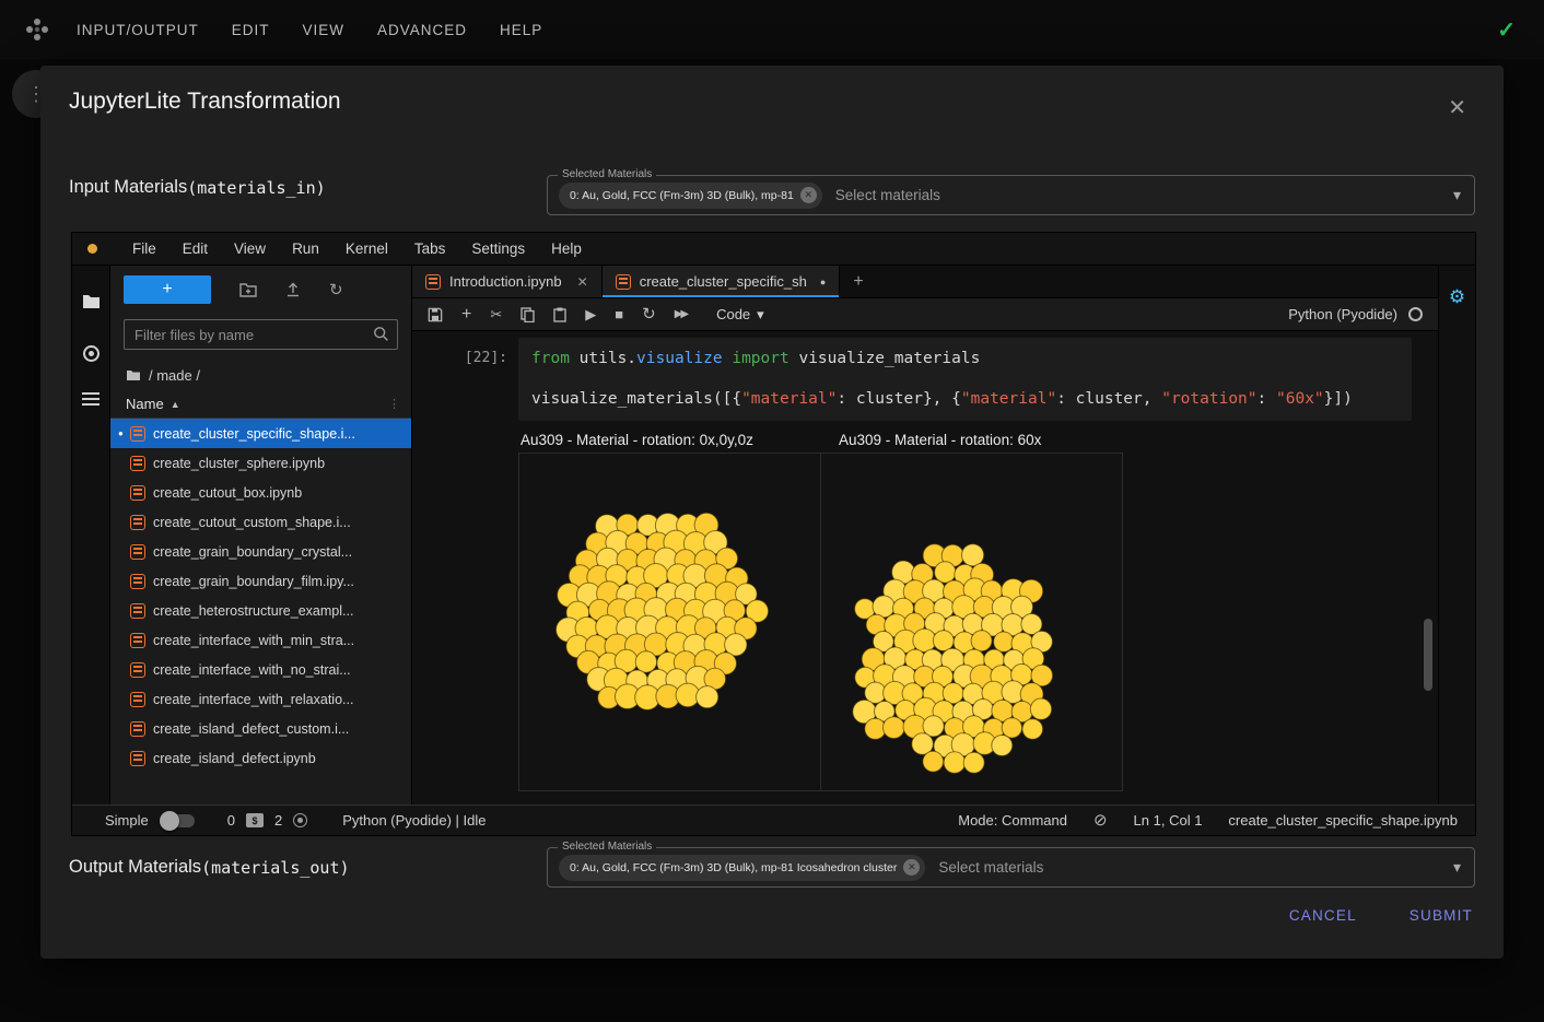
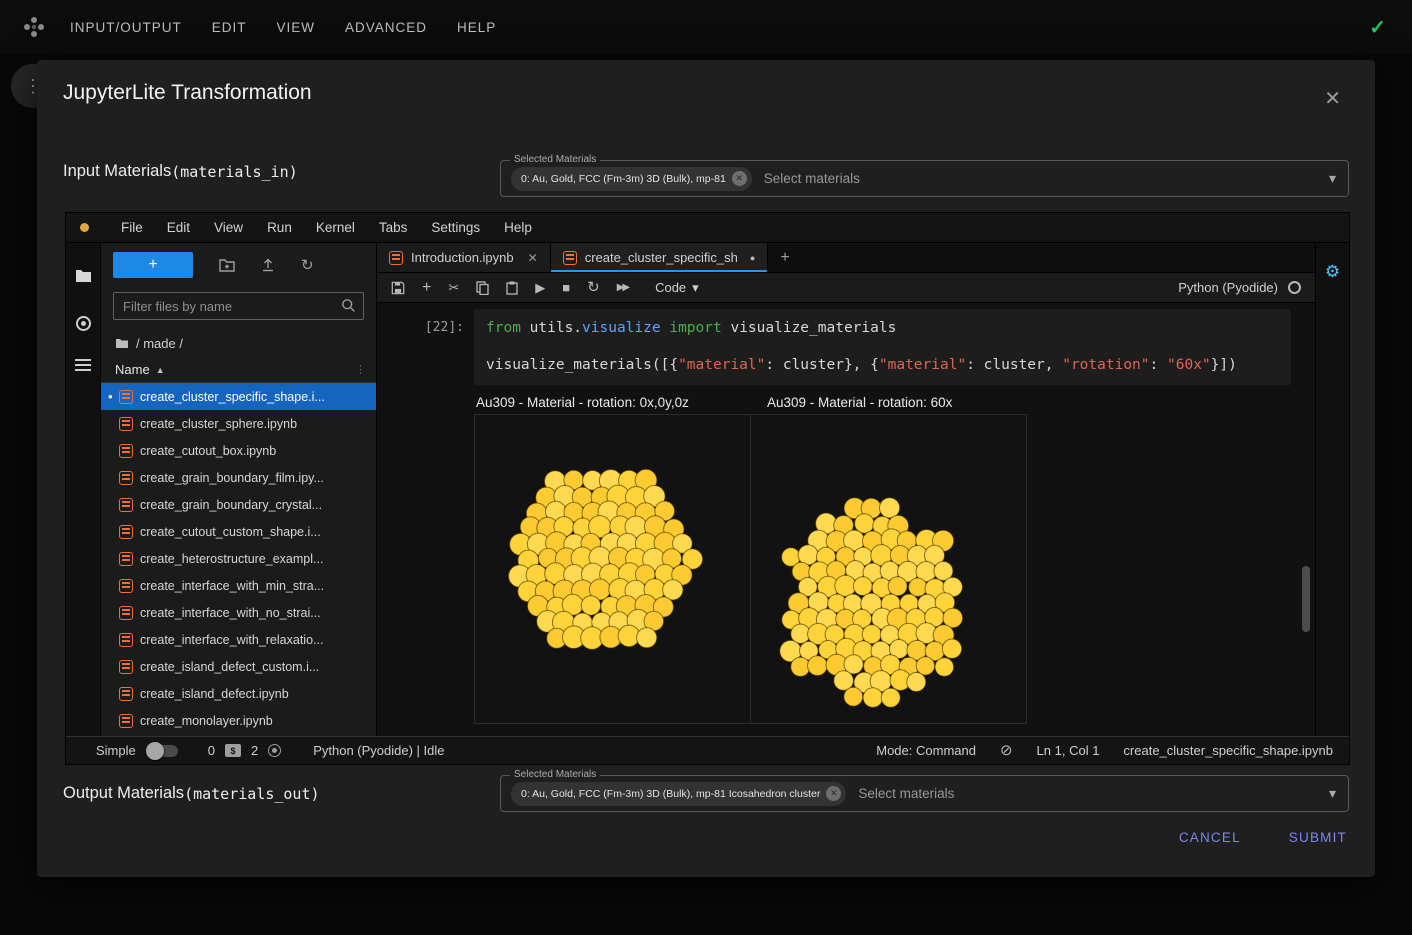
  INPUT/OUTPUT
  EDIT
  VIEW
  ADVANCED
  HELP
  ✓
  ⋮
  JupyterLite Transformation
  ✕
  Input Materials
  (materials_in)
  Selected Materials
  0: Au, Gold, FCC (Fm-3m) 3D (Bulk), mp-81
  ✕
  Select materials
  ▾
  File
  Edit
  View
  Run
  Kernel
  Tabs
  Settings
  Help
  +
  ↻
  Filter files by name
  / made /
  Name
  ▲
  ⋮
  ●
  create_cluster_specific_shape.i...
  create_cluster_sphere.ipynb
  create_cutout_box.ipynb
- create_cutout_custom_shape.i...
+ create_grain_boundary_film.ipy...
  create_grain_boundary_crystal...
- create_grain_boundary_film.ipy...
+ create_cutout_custom_shape.i...
  create_heterostructure_exampl...
  create_interface_with_min_stra...
  create_interface_with_no_strai...
  create_interface_with_relaxatio...
  create_island_defect_custom.i...
  create_island_defect.ipynb
+ create_monolayer.ipynb
  Introduction.ipynb
  ✕
  create_cluster_specific_sh
  ●
  +
  +
  ✂
  ▶
  ■
  ↻
  ▶▶
  Code
  ▾
  Python (Pyodide)
  [22]:
  from utils.visualize import visualize_materials
  visualize_materials([{"material": cluster}, {"material": cluster, "rotation": "60x"}])
  Au309 - Material - rotation: 0x,0y,0z
  Au309 - Material - rotation: 60x
  ⚙
  Simple
  0
  $
  2
  Python (Pyodide) | Idle
  Mode: Command
  ⊘
  Ln 1, Col 1
  create_cluster_specific_shape.ipynb
  Output Materials
  (materials_out)
  Selected Materials
  0: Au, Gold, FCC (Fm-3m) 3D (Bulk), mp-81 Icosahedron cluster
  ✕
  Select materials
  ▾
  CANCEL
  SUBMIT
